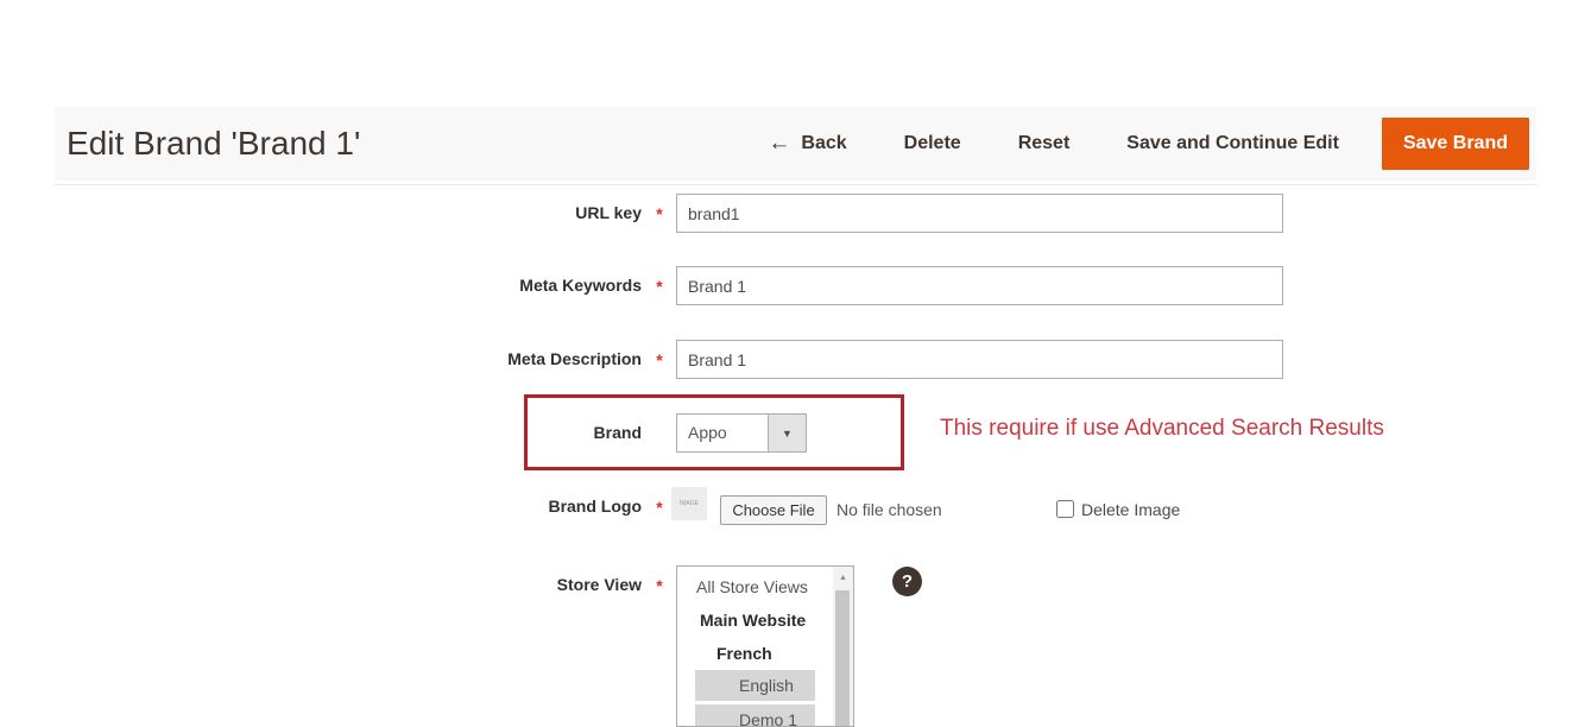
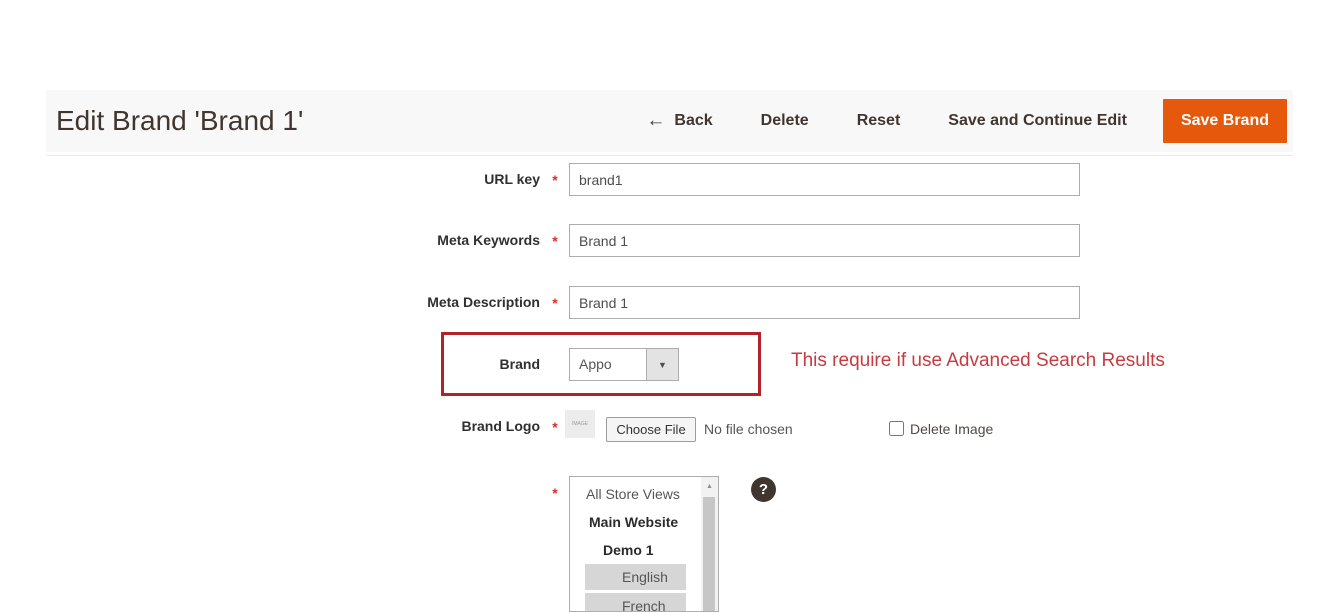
  Edit Brand 'Brand 1'
  ←
  Back
  Delete
  Reset
  Save and Continue Edit
  Save Brand
  URL key
  *
  brand1
  Meta Keywords
  *
  Brand 1
  Meta Description
  *
  Brand 1
  Brand
  Appo
  ▼
  This require if use Advanced Search Results
  Brand Logo
  *
  Choose File
  No file chosen
  Delete Image
- Store View
  *
  All Store Views
  Main Website
- French
+ Demo 1
  English
- Demo 1
+ French
  ?
